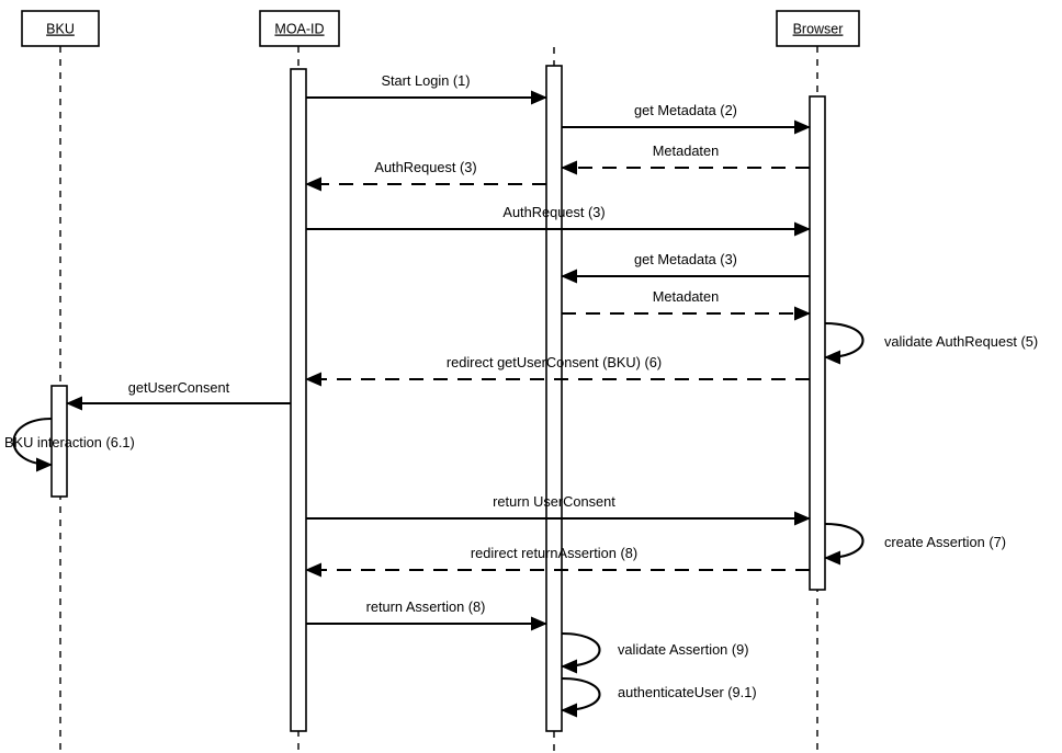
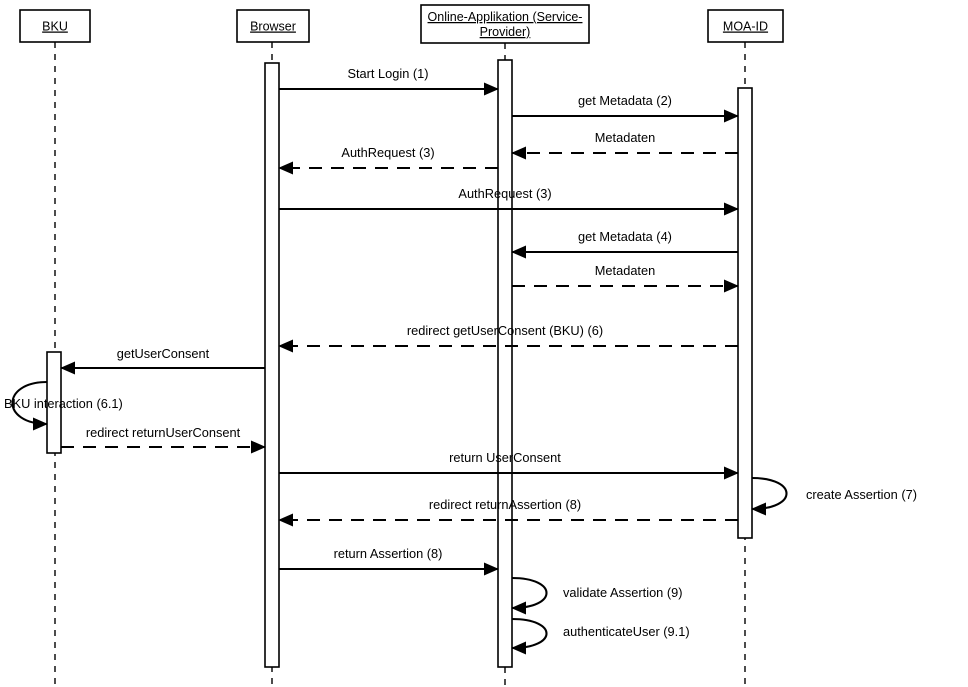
  Start Login (1)
  get Metadata (2)
  Metadaten
  AuthRequest (3)
  AuthRequest (3)
- get Metadata (3)
+ get Metadata (4)
  Metadaten
  redirect getUserConsent (BKU) (6)
  getUserConsent
+ redirect returnUserConsent
  return UserConsent
  redirect returnAssertion (8)
  return Assertion (8)
- validate AuthRequest (5)
  BKU interaction (6.1)
  create Assertion (7)
  validate Assertion (9)
  authenticateUser (9.1)
  BKU
- MOA-ID
+ Browser
+ Online-Applikation (Service-
+ Provider)
- Browser
+ MOA-ID
